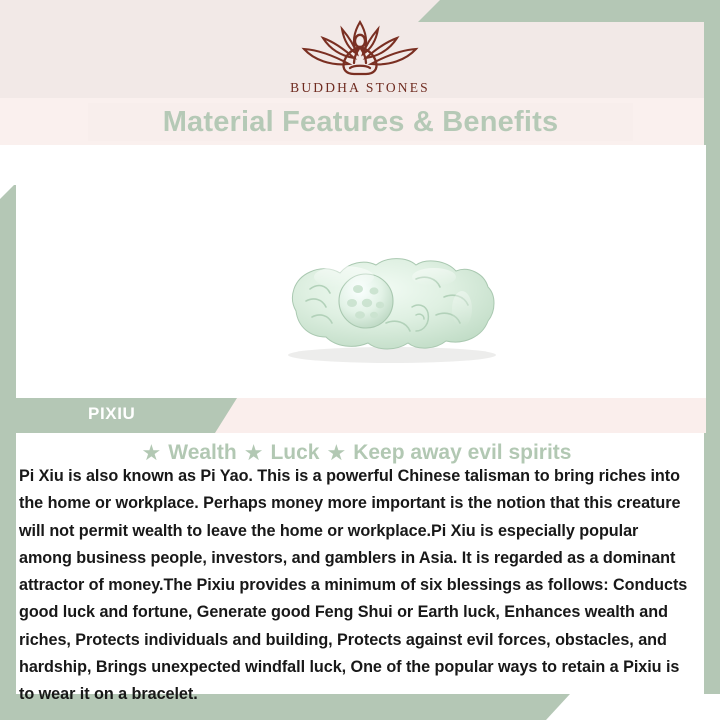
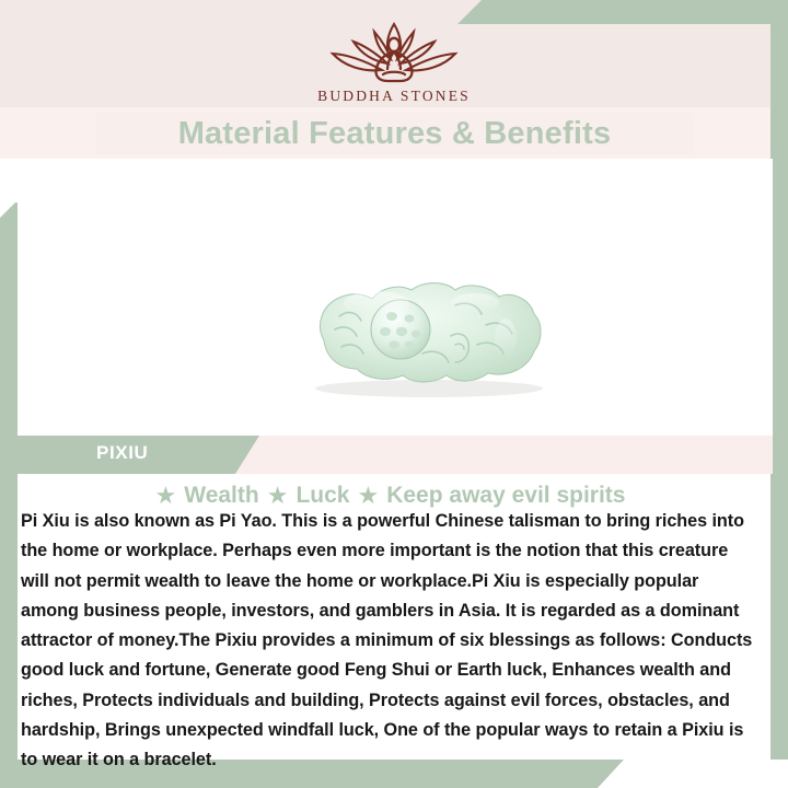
  BUDDHA STONES
  Material Features & Benefits
  PIXIU
  ★
  Wealth
  ★
  Luck
  ★
  Keep away evil spirits
- Pi Xiu is also known as Pi Yao. This is a powerful Chinese talisman to bring riches into the home or workplace. Perhaps money more important is the notion that this creature will not permit wealth to leave the home or workplace.Pi Xiu is especially popular among business people, investors, and gamblers in Asia. It is regarded as a dominant attractor of money.The Pixiu provides a minimum of six blessings as follows: Conducts good luck and fortune, Generate good Feng Shui or Earth luck, Enhances wealth and riches, Protects individuals and building, Protects against evil forces, obstacles, and hardship, Brings unexpected windfall luck, One of the popular ways to retain a Pixiu is to wear it on a bracelet.
+ Pi Xiu is also known as Pi Yao. This is a powerful Chinese talisman to bring riches into the home or workplace. Perhaps even more important is the notion that this creature will not permit wealth to leave the home or workplace.Pi Xiu is especially popular among business people, investors, and gamblers in Asia. It is regarded as a dominant attractor of money.The Pixiu provides a minimum of six blessings as follows: Conducts good luck and fortune, Generate good Feng Shui or Earth luck, Enhances wealth and riches, Protects individuals and building, Protects against evil forces, obstacles, and hardship, Brings unexpected windfall luck, One of the popular ways to retain a Pixiu is to wear it on a bracelet.
